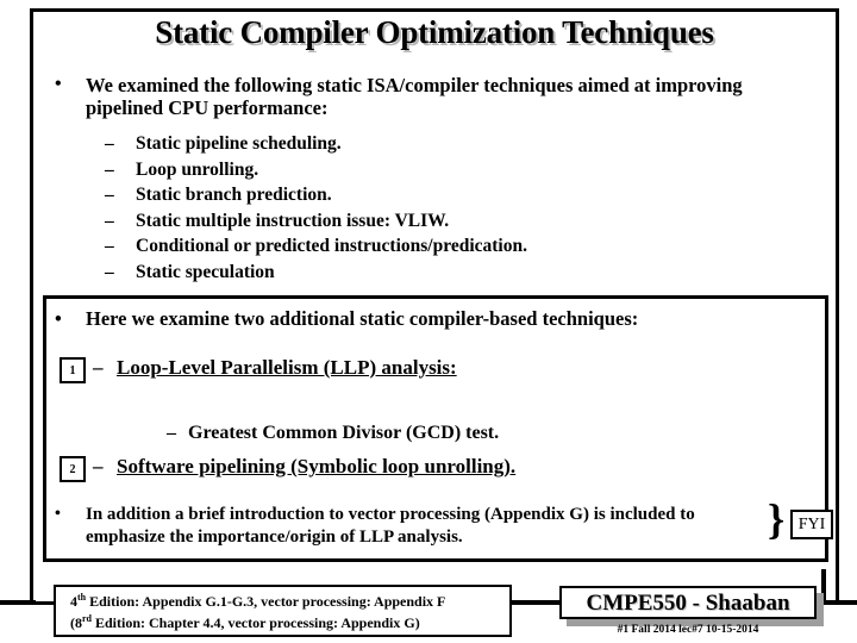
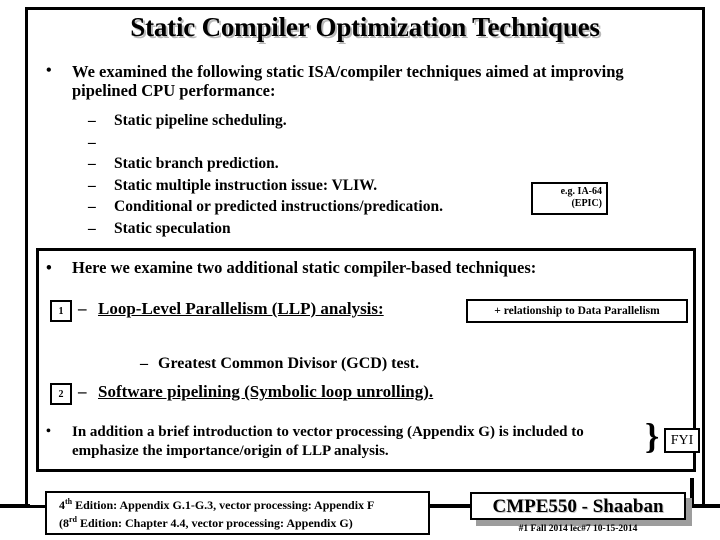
  Static Compiler Optimization Techniques
  •
  We examined the following static ISA/compiler techniques aimed at improving pipelined CPU performance:
  –
  Static pipeline scheduling.
  –
- Loop unrolling.
  –
  Static branch prediction.
  –
  Static multiple instruction issue: VLIW.
  –
  Conditional or predicted instructions/predication.
  –
  Static speculation
+ e.g. IA-64
+ (EPIC)
  • Here we examine two additional static compiler-based techniques:
  1
  – Loop-Level Parallelism (LLP) analysis:
+ + relationship to Data Parallelism
  – Greatest Common Divisor (GCD) test.
  2
  – Software pipelining (Symbolic loop unrolling).
  •
  In addition a brief introduction to vector processing (Appendix G) is included to emphasize the importance/origin of LLP analysis.
  }
  FYI
  4th Edition: Appendix G.1-G.3, vector processing: Appendix F
  (8rd Edition: Chapter 4.4, vector processing: Appendix G)
  CMPE550 - Shaaban
  #1 Fall 2014 lec#7 10-15-2014
